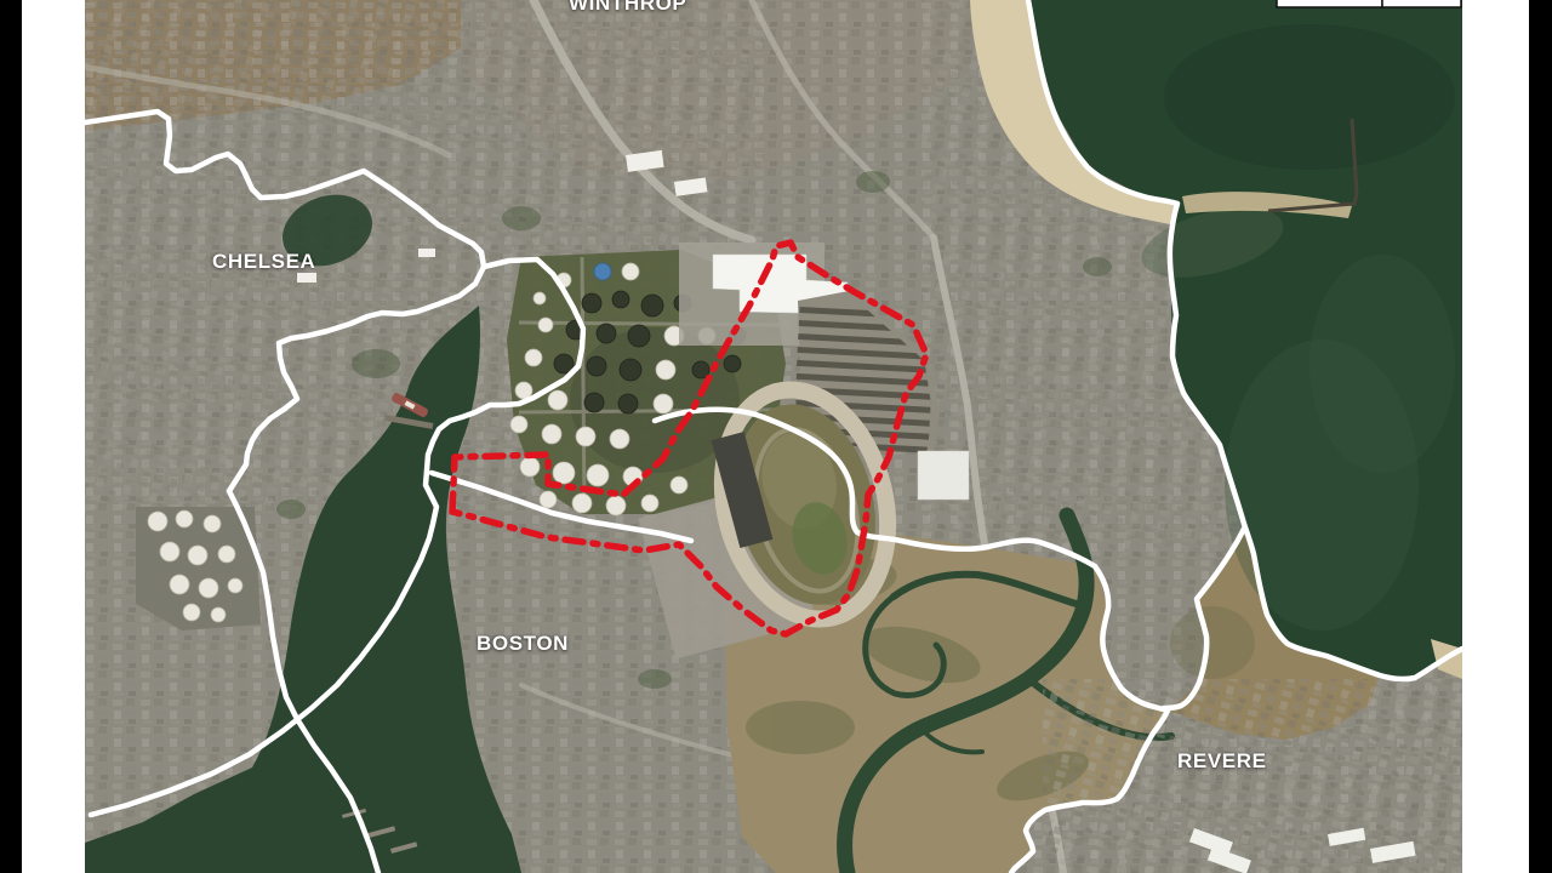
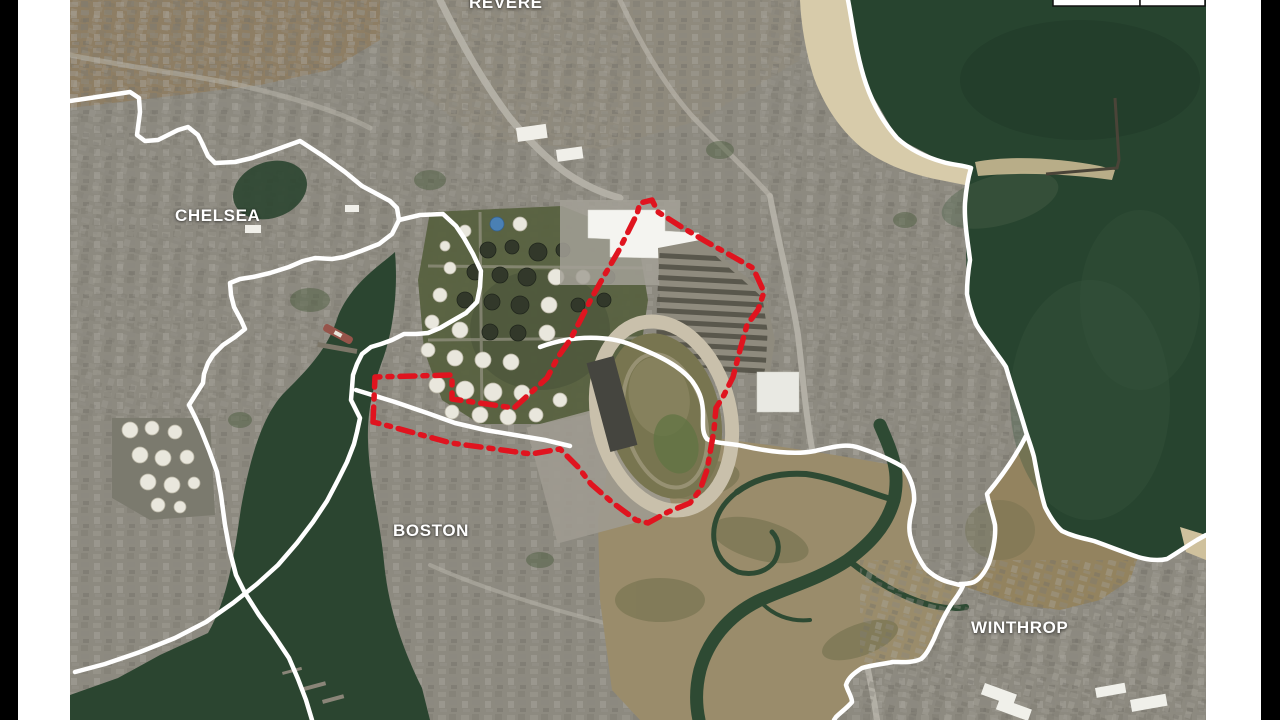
- WINTHROP
+ REVERE
  CHELSEA
  BOSTON
- REVERE
+ WINTHROP
